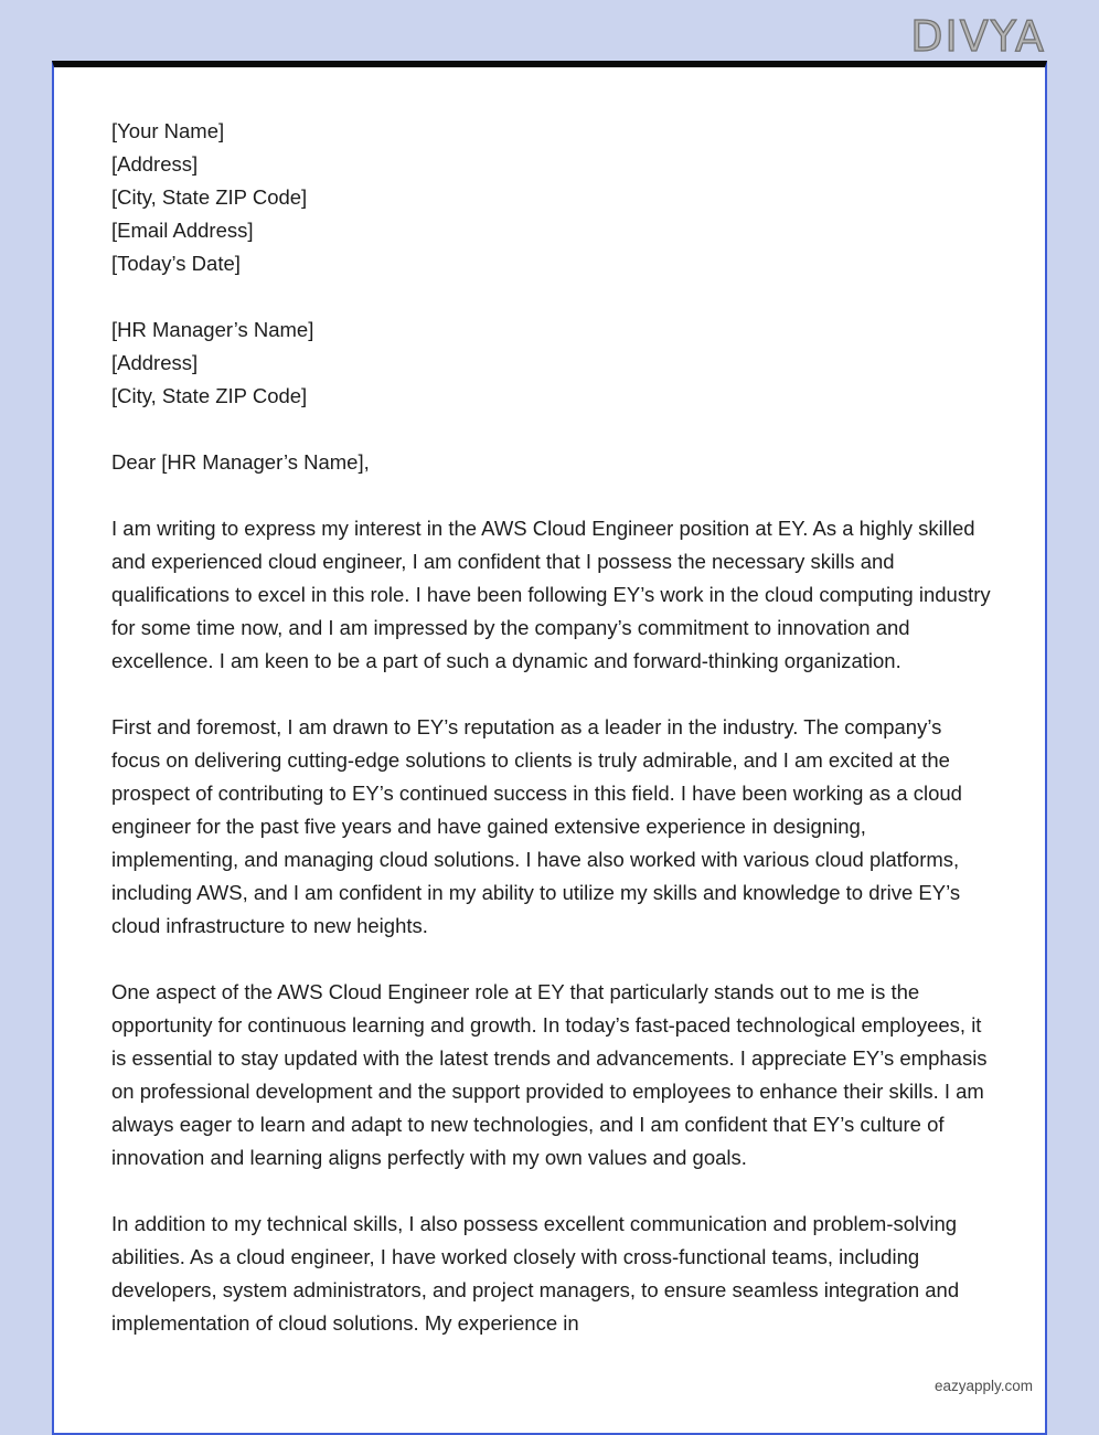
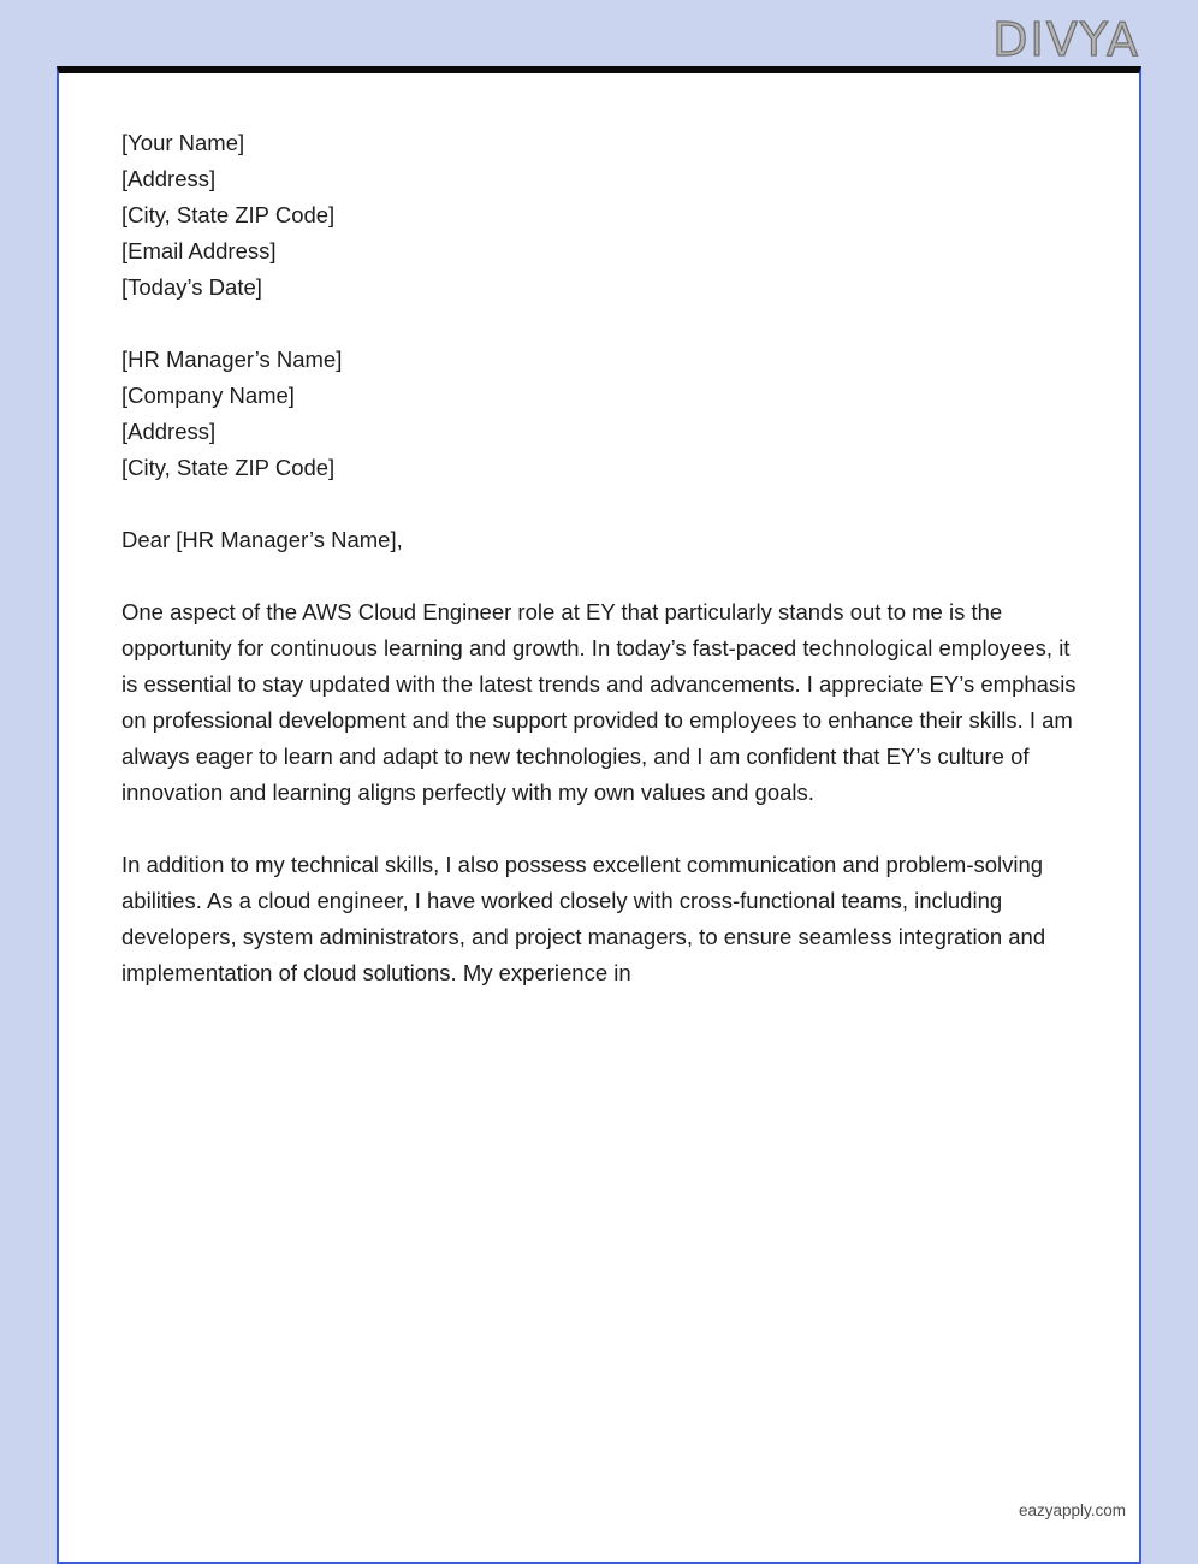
  DIVYA
  [Your Name]
  [Address]
  [City, State ZIP Code]
  [Email Address]
  [Today’s Date]
  [HR Manager’s Name]
+ [Company Name]
  [Address]
  [City, State ZIP Code]
  Dear [HR Manager’s Name],
- I am writing to express my interest in the AWS Cloud Engineer position at EY. As a highly skilled and experienced cloud engineer, I am confident that I possess the necessary skills and qualifications to excel in this role. I have been following EY’s work in the cloud computing industry for some time now, and I am impressed by the company’s commitment to innovation and excellence. I am keen to be a part of such a dynamic and forward-thinking organization.
- First and foremost, I am drawn to EY’s reputation as a leader in the industry. The company’s focus on delivering cutting-edge solutions to clients is truly admirable, and I am excited at the prospect of contributing to EY’s continued success in this field. I have been working as a cloud engineer for the past five years and have gained extensive experience in designing, implementing, and managing cloud solutions. I have also worked with various cloud platforms, including AWS, and I am confident in my ability to utilize my skills and knowledge to drive EY’s cloud infrastructure to new heights.
  One aspect of the AWS Cloud Engineer role at EY that particularly stands out to me is the opportunity for continuous learning and growth. In today’s fast-paced technological employees, it is essential to stay updated with the latest trends and advancements. I appreciate EY’s emphasis on professional development and the support provided to employees to enhance their skills. I am always eager to learn and adapt to new technologies, and I am confident that EY’s culture of innovation and learning aligns perfectly with my own values and goals.
  In addition to my technical skills, I also possess excellent communication and problem-solving abilities. As a cloud engineer, I have worked closely with cross-functional teams, including developers, system administrators, and project managers, to ensure seamless integration and implementation of cloud solutions. My experience in
  eazyapply.com
